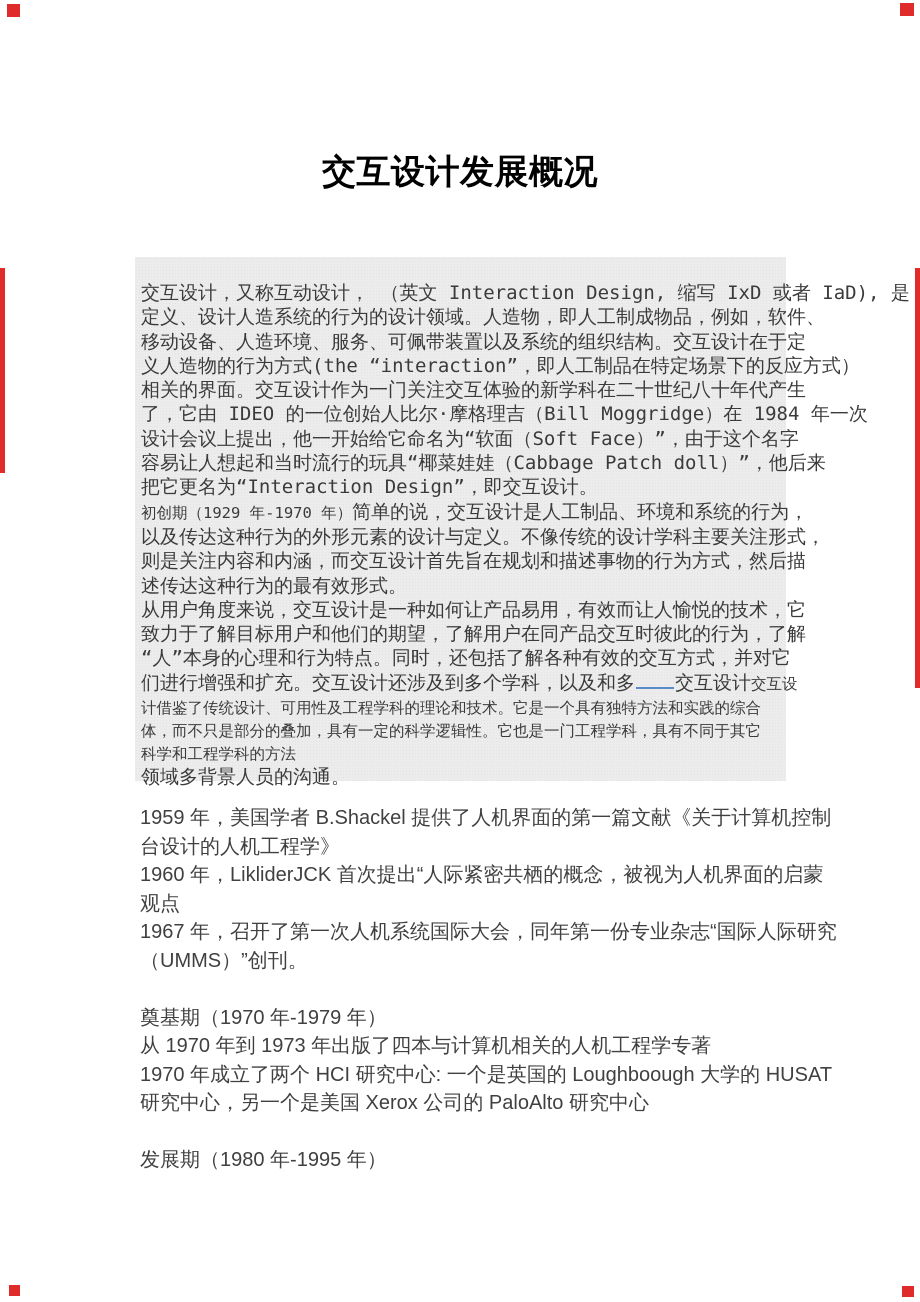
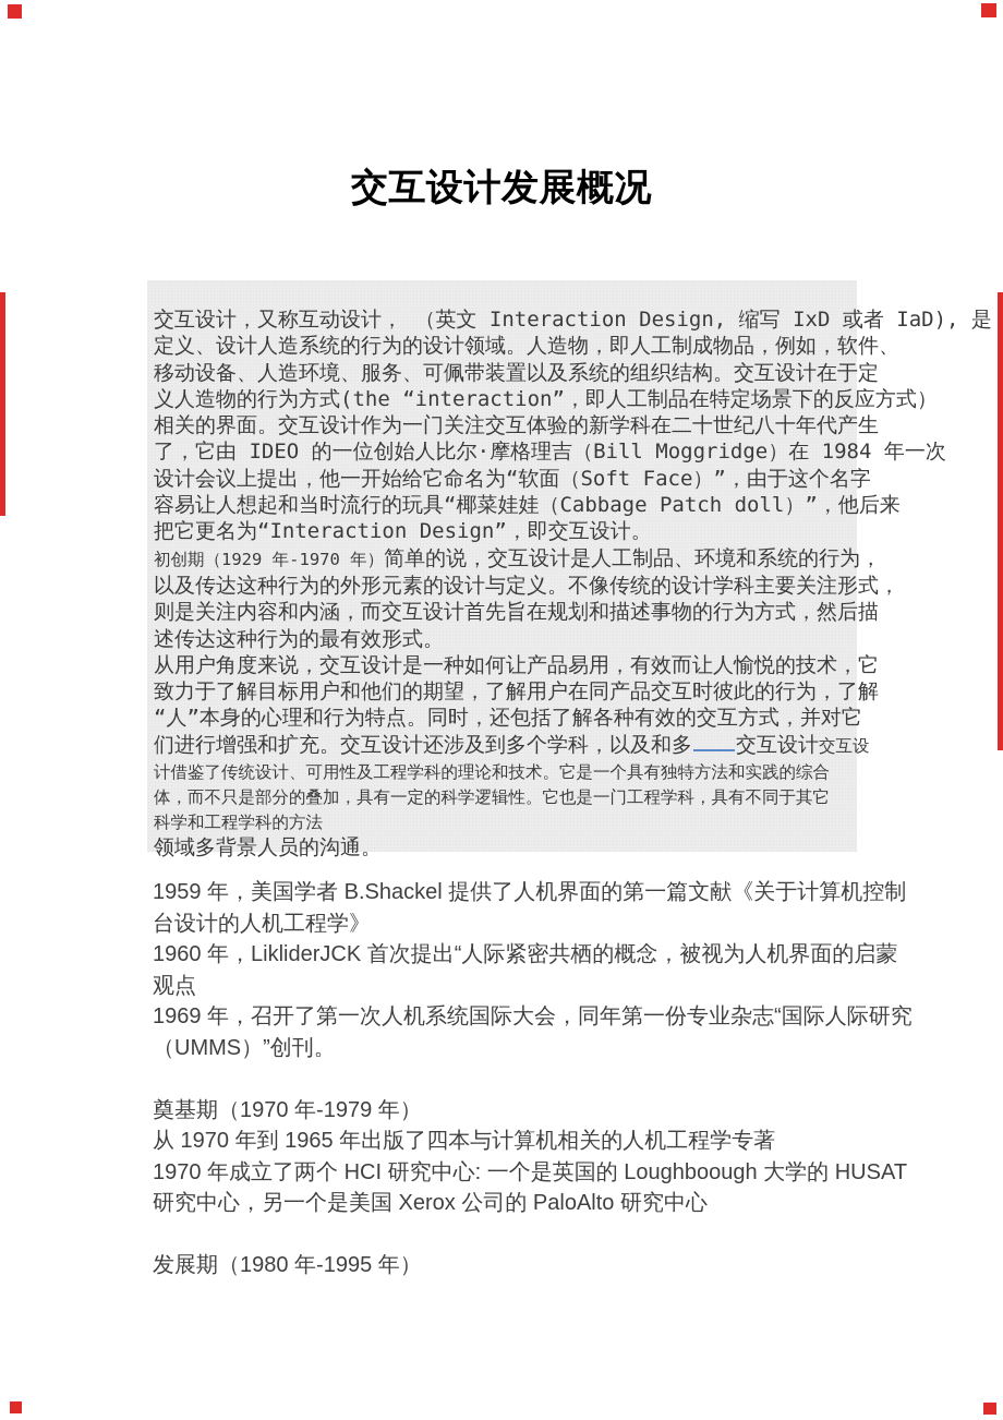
  交互设计发展概况
  交互设计，又称互动设计， （英文 Interaction Design, 缩写 IxD 或者 IaD), 是
  定义、设计人造系统的行为的设计领域。人造物，即人工制成物品，例如，软件、
  移动设备、人造环境、服务、可佩带装置以及系统的组织结构。交互设计在于定
  义人造物的行为方式(the “interaction”，即人工制品在特定场景下的反应方式）
  相关的界面。交互设计作为一门关注交互体验的新学科在二十世纪八十年代产生
  了，它由 IDEO 的一位创始人比尔·摩格理吉（Bill Moggridge）在 1984 年一次
  设计会议上提出，他一开始给它命名为“软面（Soft Face）”，由于这个名字
  容易让人想起和当时流行的玩具“椰菜娃娃（Cabbage Patch doll）”，他后来
  把它更名为“Interaction Design”，即交互设计。
  初创期（1929 年-1970 年）简单的说，交互设计是人工制品、环境和系统的行为，
  以及传达这种行为的外形元素的设计与定义。不像传统的设计学科主要关注形式，
  则是关注内容和内涵，而交互设计首先旨在规划和描述事物的行为方式，然后描
  述传达这种行为的最有效形式。
  从用户角度来说，交互设计是一种如何让产品易用，有效而让人愉悦的技术，它
  致力于了解目标用户和他们的期望，了解用户在同产品交互时彼此的行为，了解
  “人”本身的心理和行为特点。同时，还包括了解各种有效的交互方式，并对它
  们进行增强和扩充。交互设计还涉及到多个学科，以及和多 交互设计交互设
  计借鉴了传统设计、可用性及工程学科的理论和技术。它是一个具有独特方法和实践的综合
  体，而不只是部分的叠加，具有一定的科学逻辑性。它也是一门工程学科，具有不同于其它
  科学和工程学科的方法
  领域多背景人员的沟通。
  1959 年，美国学者 B.Shackel 提供了人机界面的第一篇文献《关于计算机控制
  台设计的人机工程学》
  1960 年，LikliderJCK 首次提出“人际紧密共栖的概念，被视为人机界面的启蒙
  观点
- 1967 年，召开了第一次人机系统国际大会，同年第一份专业杂志“国际人际研究
+ 1969 年，召开了第一次人机系统国际大会，同年第一份专业杂志“国际人际研究
  （UMMS）”创刊。
  奠基期（1970 年-1979 年）
- 从 1970 年到 1973 年出版了四本与计算机相关的人机工程学专著
+ 从 1970 年到 1965 年出版了四本与计算机相关的人机工程学专著
  1970 年成立了两个 HCI 研究中心: 一个是英国的 Loughboough 大学的 HUSAT
  研究中心，另一个是美国 Xerox 公司的 PaloAlto 研究中心
  发展期（1980 年-1995 年）
